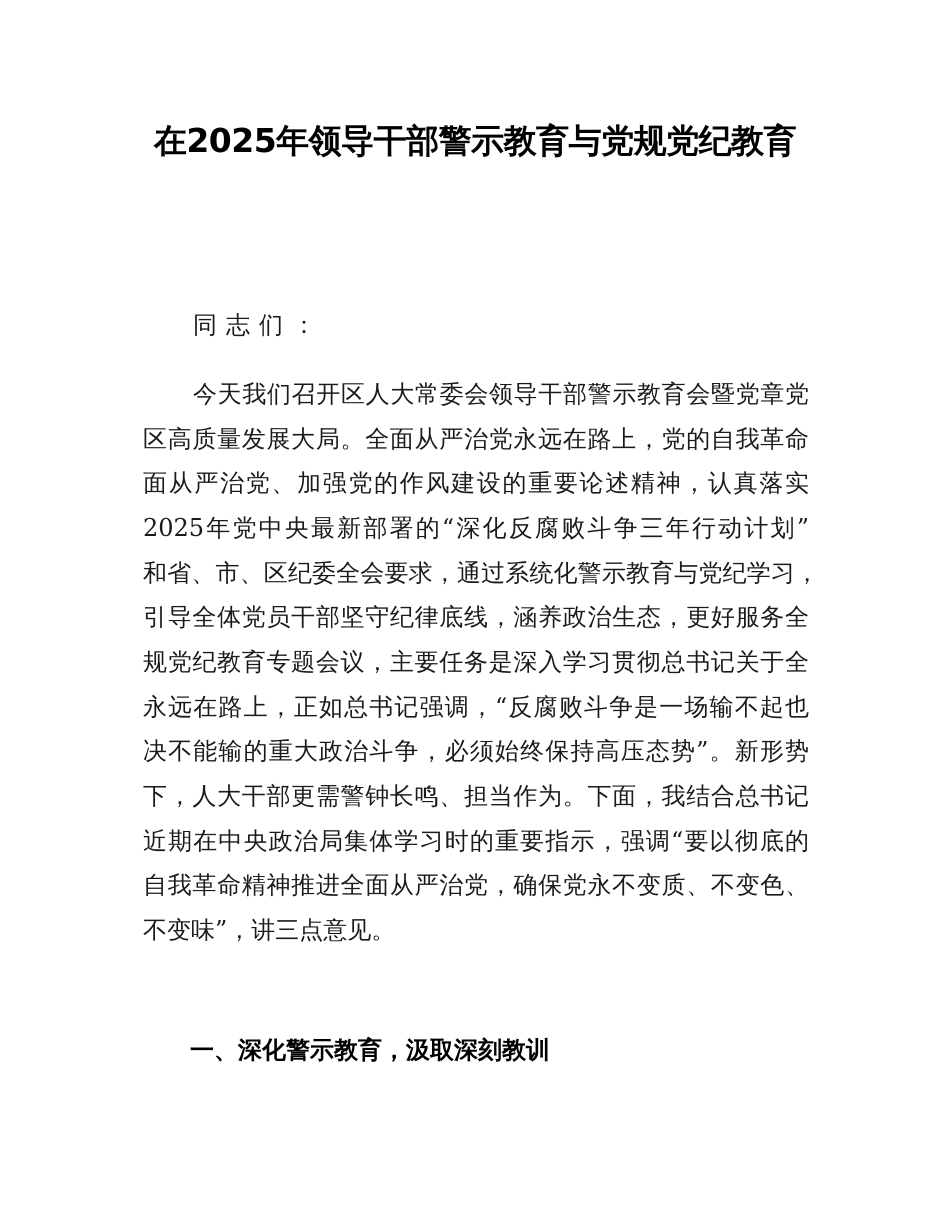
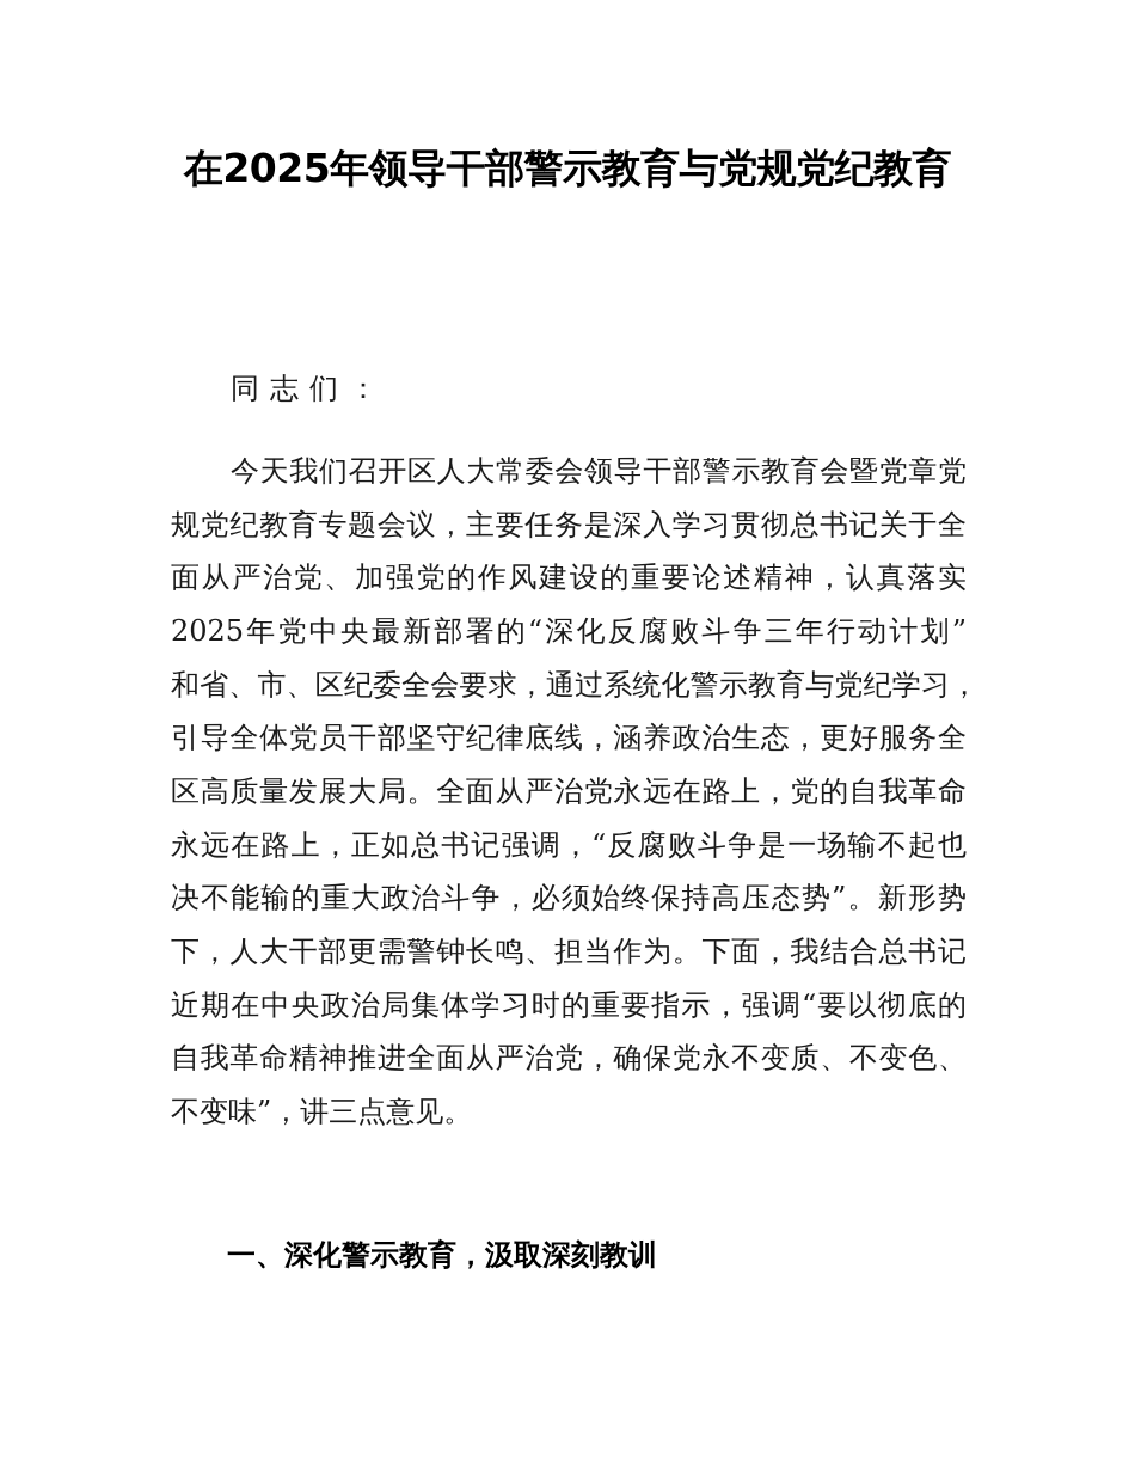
  在2025年领导干部警示教育与党规党纪教育
  同志们：
  今天我们召开区人大常委会领导干部警示教育会暨党章党
- 区高质量发展大局。全面从严治党永远在路上，党的自我革命
+ 规党纪教育专题会议，主要任务是深入学习贯彻总书记关于全
  面从严治党、加强党的作风建设的重要论述精神，认真落实
  2025年党中央最新部署的“深化反腐败斗争三年行动计划”
  和省、市、区纪委全会要求，通过系统化警示教育与党纪学习，
  引导全体党员干部坚守纪律底线，涵养政治生态，更好服务全
- 规党纪教育专题会议，主要任务是深入学习贯彻总书记关于全
+ 区高质量发展大局。全面从严治党永远在路上，党的自我革命
  永远在路上，正如总书记强调，“反腐败斗争是一场输不起也
  决不能输的重大政治斗争，必须始终保持高压态势”。新形势
  下，人大干部更需警钟长鸣、担当作为。下面，我结合总书记
  近期在中央政治局集体学习时的重要指示，强调“要以彻底的
  自我革命精神推进全面从严治党，确保党永不变质、不变色、
  不变味”，讲三点意见。
  一、深化警示教育，汲取深刻教训
